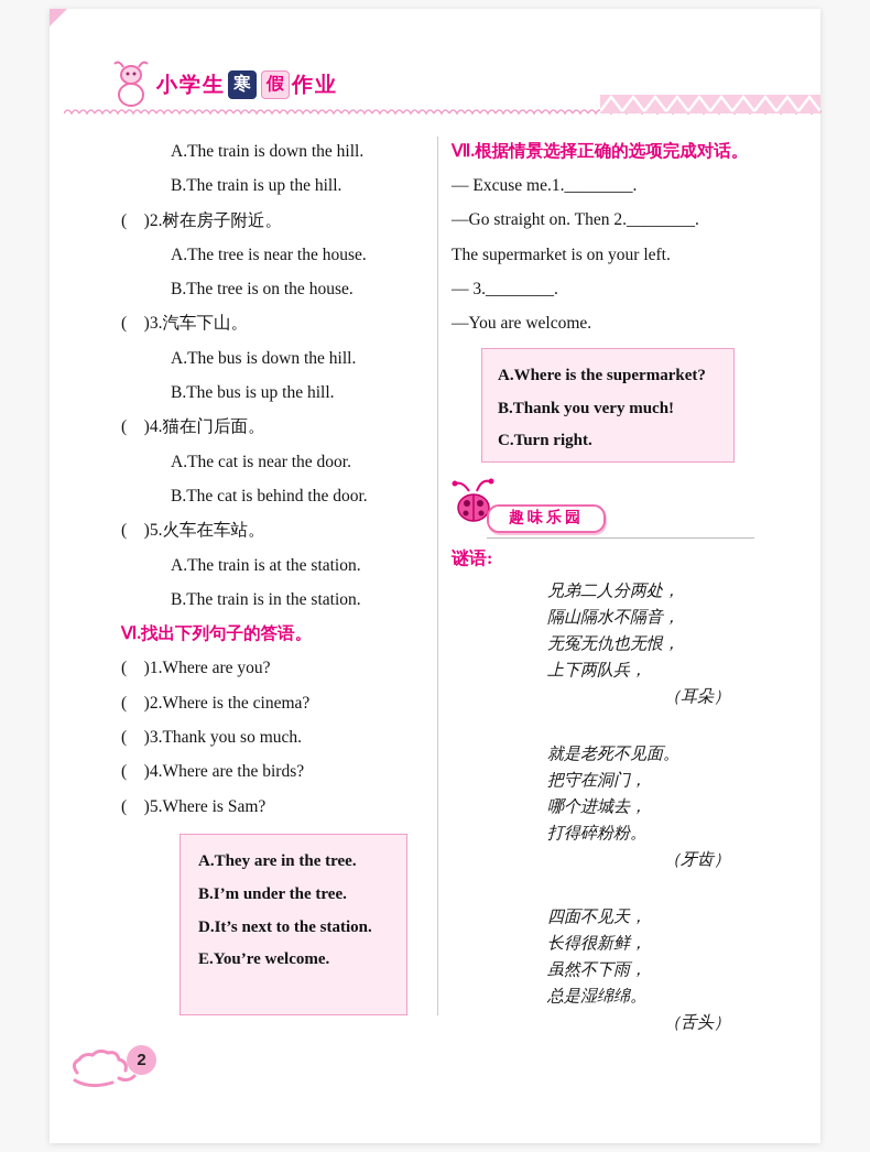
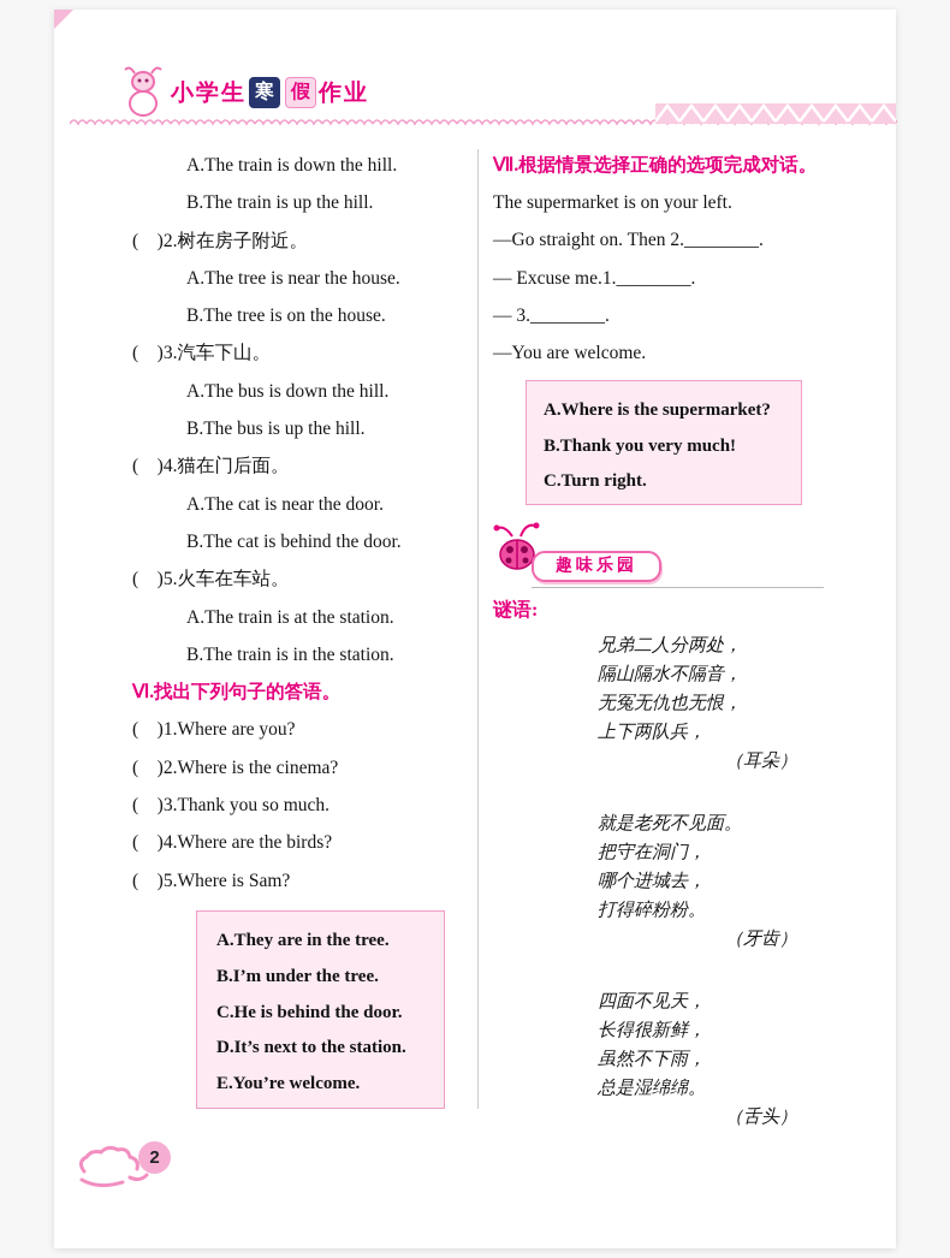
  小学生 寒 假 作业
  A.The train is down the hill.
  B.The train is up the hill.
  ( )2.树在房子附近。
  A.The tree is near the house.
  B.The tree is on the house.
  ( )3.汽车下山。
  A.The bus is down the hill.
  B.The bus is up the hill.
  ( )4.猫在门后面。
  A.The cat is near the door.
  B.The cat is behind the door.
  ( )5.火车在车站。
  A.The train is at the station.
  B.The train is in the station.
  Ⅵ.找出下列句子的答语。
  ( )1.Where are you?
  ( )2.Where is the cinema?
  ( )3.Thank you so much.
  ( )4.Where are the birds?
  ( )5.Where is Sam?
  A.They are in the tree.
  B.I’m under the tree.
+ C.He is behind the door.
  D.It’s next to the station.
  E.You’re welcome.
  Ⅶ.根据情景选择正确的选项完成对话。
- — Excuse me.1.________.
+ The supermarket is on your left.
  —Go straight on. Then 2.________.
- The supermarket is on your left.
+ — Excuse me.1.________.
  — 3.________.
  —You are welcome.
  A.Where is the supermarket?
  B.Thank you very much!
  C.Turn right.
  趣味乐园
  谜语:
  兄弟二人分两处，
  隔山隔水不隔音，
  无冤无仇也无恨，
  上下两队兵，
  （耳朵）
  就是老死不见面。
  把守在洞门，
  哪个进城去，
  打得碎粉粉。
  （牙齿）
  四面不见天，
  长得很新鲜，
  虽然不下雨，
  总是湿绵绵。
  （舌头）
  2
